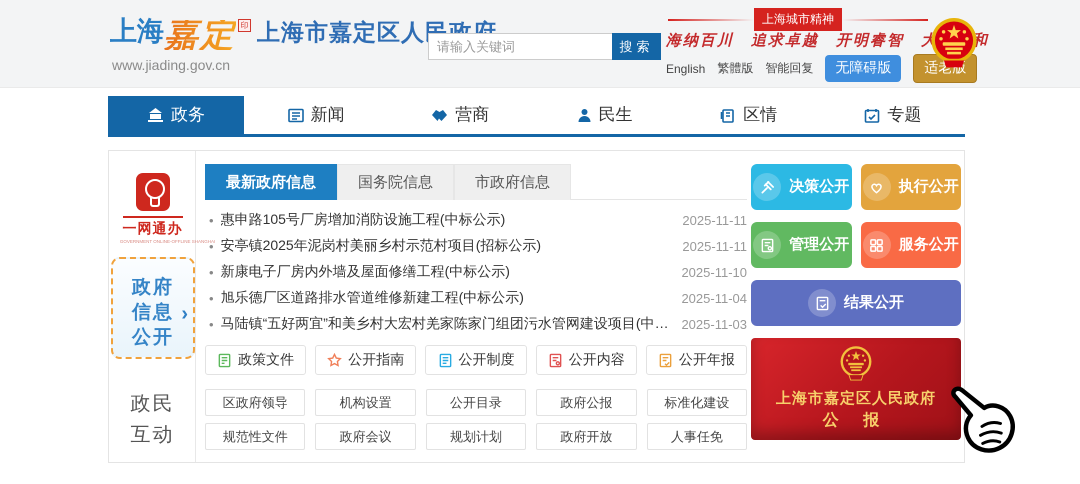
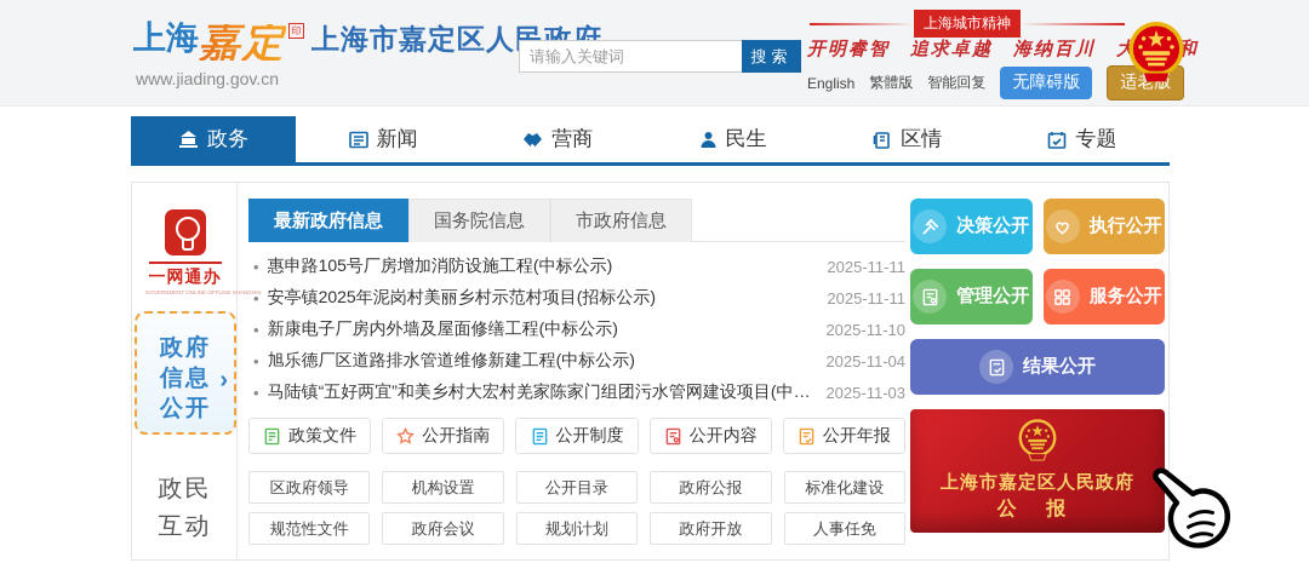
  上海
  嘉定
  印
  上海市嘉定区人民政府
  www.jiading.gov.cn
  请输入关键词
  搜索
  上海城市精神
- 海纳百川
+ 开明睿智
  追求卓越
- 开明睿智
+ 海纳百川
  English
  繁體版
  智能回复
  无障碍版
  政务
  新闻
  营商
  民生
  区情
  专题
  一网通办
  政府
  信息
  公开
  ›
  政民
  互动
  最新政府信息
  国务院信息
  市政府信息
  •
  惠申路105号厂房增加消防设施工程(中标公示)
  2025-11-11
  •
  安亭镇2025年泥岗村美丽乡村示范村项目(招标公示)
  2025-11-11
  •
  新康电子厂房内外墙及屋面修缮工程(中标公示)
  2025-11-10
  •
  旭乐德厂区道路排水管道维修新建工程(中标公示)
  2025-11-04
  •
  马陆镇“五好两宜”和美乡村大宏村羌家陈家门组团污水管网建设项目(中标
  2025-11-03
  政策文件
  公开指南
  公开制度
  公开内容
  公开年报
  区政府领导
  机构设置
  公开目录
  政府公报
  标准化建设
  规范性文件
  政府会议
  规划计划
  政府开放
  人事任免
  决策公开
  执行公开
  管理公开
  服务公开
  结果公开
  上海市嘉定区人民政府
  公 报
